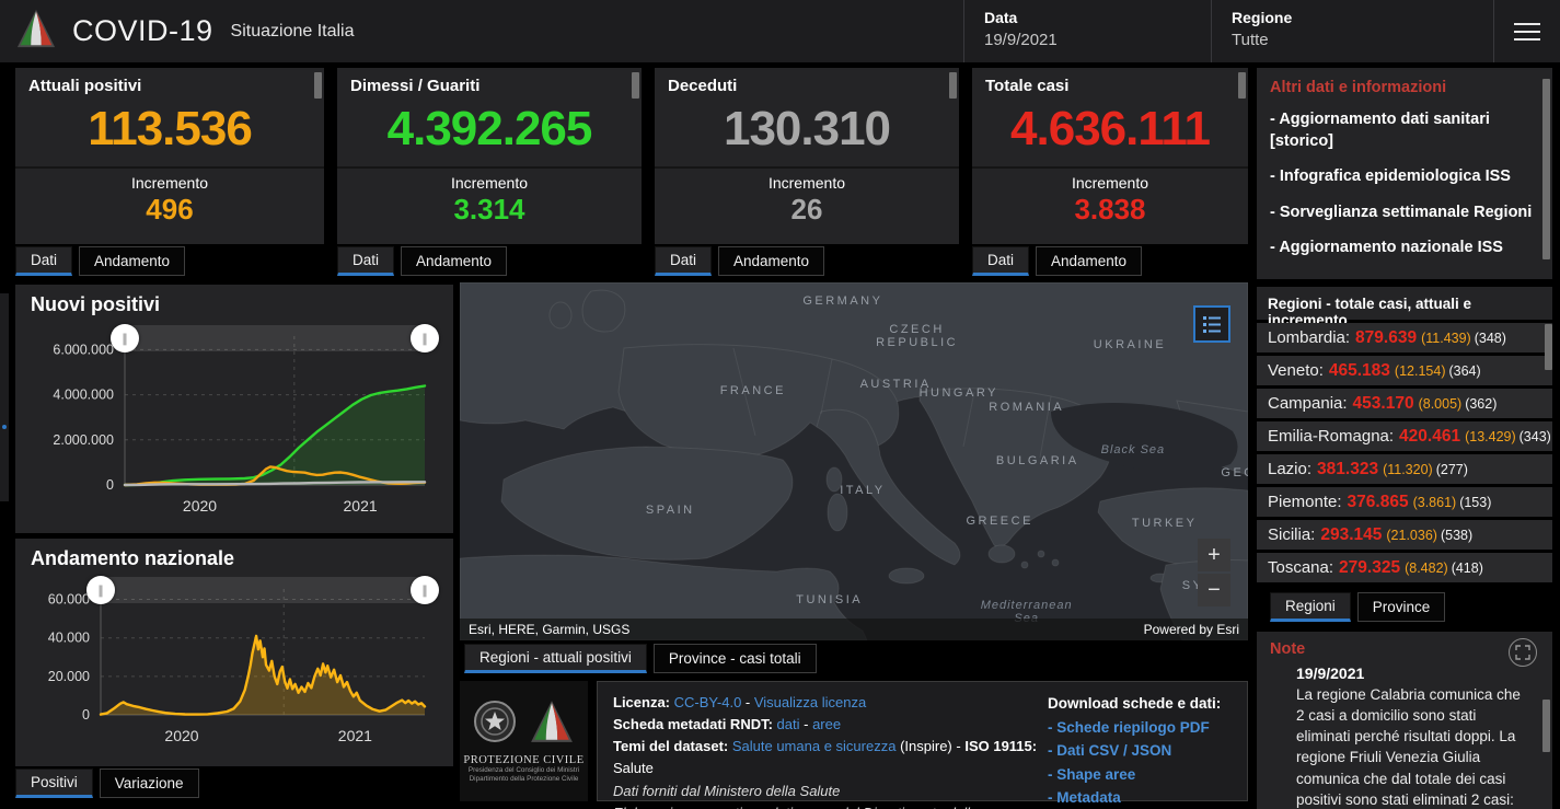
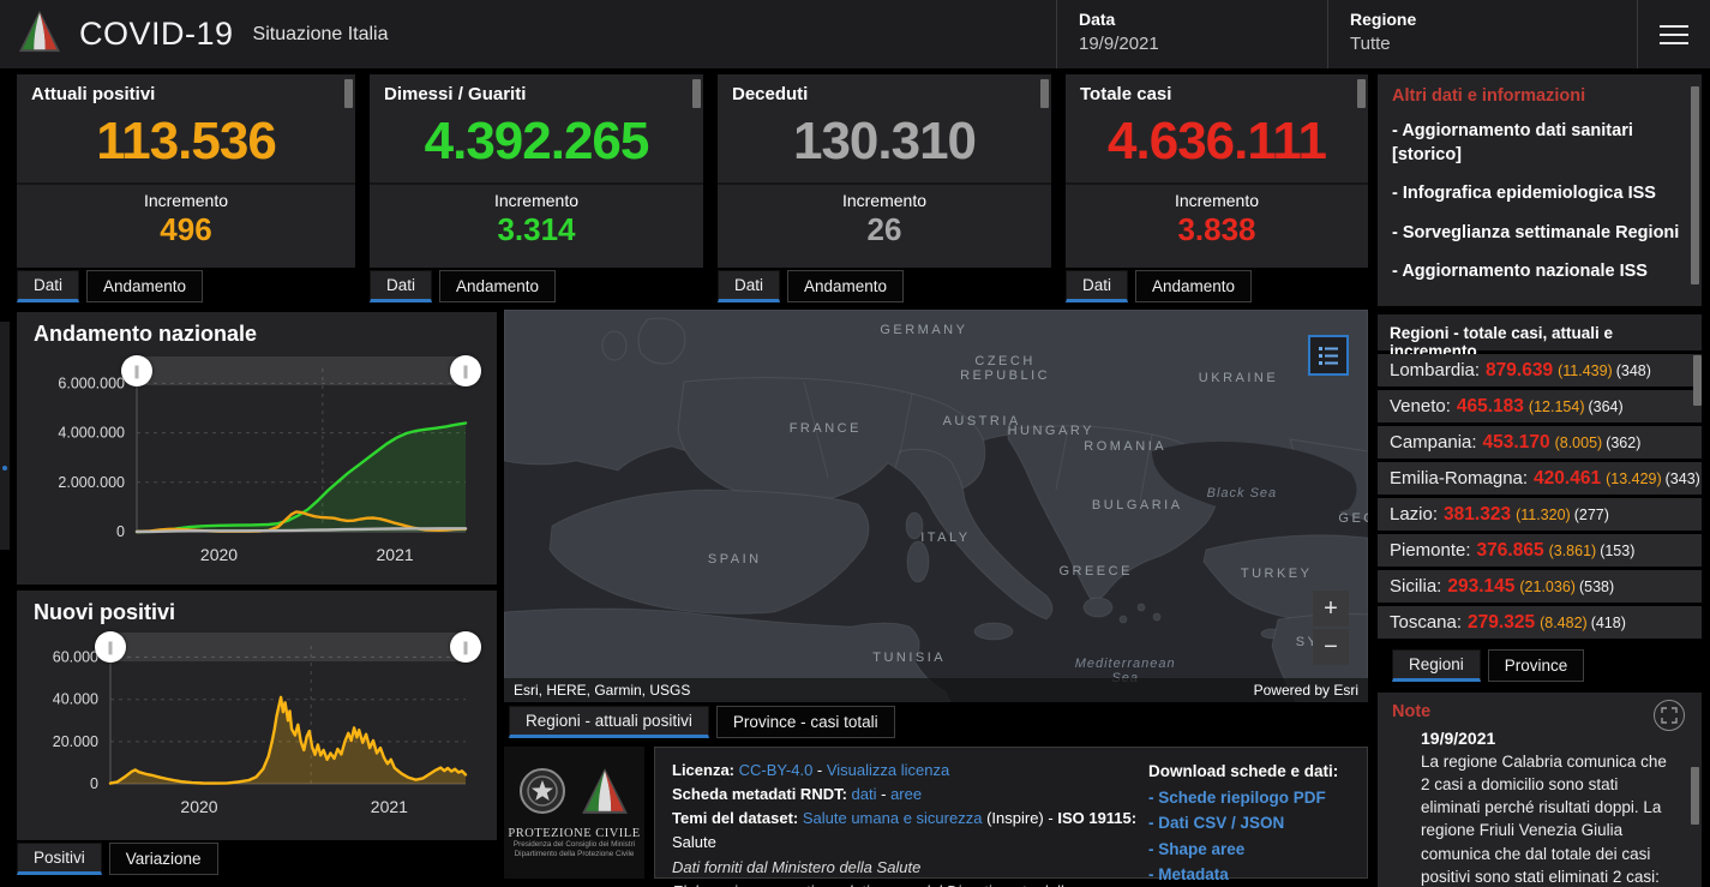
  COVID-19
  Situazione Italia
  Data
  19/9/2021
  Regione
  Tutte
  Attuali positivi
  113.536
  Incremento
  496
  Dati
  Andamento
  Dimessi / Guariti
  4.392.265
  Incremento
  3.314
  Dati
  Andamento
  Deceduti
  130.310
  Incremento
  26
  Dati
  Andamento
  Totale casi
  4.636.111
  Incremento
  3.838
  Dati
  Andamento
  Altri dati e informazioni
  - Aggiornamento dati sanitari [storico]
  - Infografica epidemiologica ISS
  - Sorveglianza settimanale Regioni
  - Aggiornamento nazionale ISS
- Nuovi positivi
+ Andamento nazionale
  0
  2.000.000
  4.000.000
  6.000.000
  2020
  2021
  ∥
  ∥
- Andamento nazionale
+ Nuovi positivi
  0
  20.000
  40.000
  60.000
  2020
  2021
  ∥
  ∥
  Positivi
  Variazione
  GERMANY
  CZECH
  REPUBLIC
  UKRAINE
  FRANCE
  AUSTRIA
  HUNGARY
  ROMANIA
  ITALY
  BULGARIA
  Black Sea
  SPAIN
  GREECE
  TURKEY
  TUNISIA
  Mediterranean
  Sea
  +
  −
  Esri, HERE, Garmin, USGS
  Powered by Esri
  Regioni - attuali positivi
  Province - casi totali
  Regioni - totale casi, attuali e incremento
  Lombardia:
  879.639
  (11.439)
  (348)
  Veneto:
  465.183
  (12.154)
  (364)
  Campania:
  453.170
  (8.005)
  (362)
  Emilia-Romagna:
  420.461
  (13.429)
  (343)
  Lazio:
  381.323
  (11.320)
  (277)
  Piemonte:
  376.865
  (3.861)
  (153)
  Sicilia:
  293.145
  (21.036)
  (538)
  Toscana:
  279.325
  (8.482)
  (418)
  Regioni
  Province
  Note
  19/9/2021
  La regione Calabria comunica che 2 casi a domicilio sono stati eliminati perché risultati doppi. La regione Friuli Venezia Giulia comunica che dal totale dei casi positivi sono stati eliminati 2 casi:
  PROTEZIONE CIVILE
  Licenza: CC-BY-4.0 - Visualizza licenza
  Scheda metadati RNDT: dati - aree
  Temi del dataset: Salute umana e sicurezza (Inspire) - ISO 19115: Salute
  Dati forniti dal Ministero della Salute
  Download schede e dati:
  - Schede riepilogo PDF
  - Dati CSV / JSON
  - Shape aree
  - Metadata
